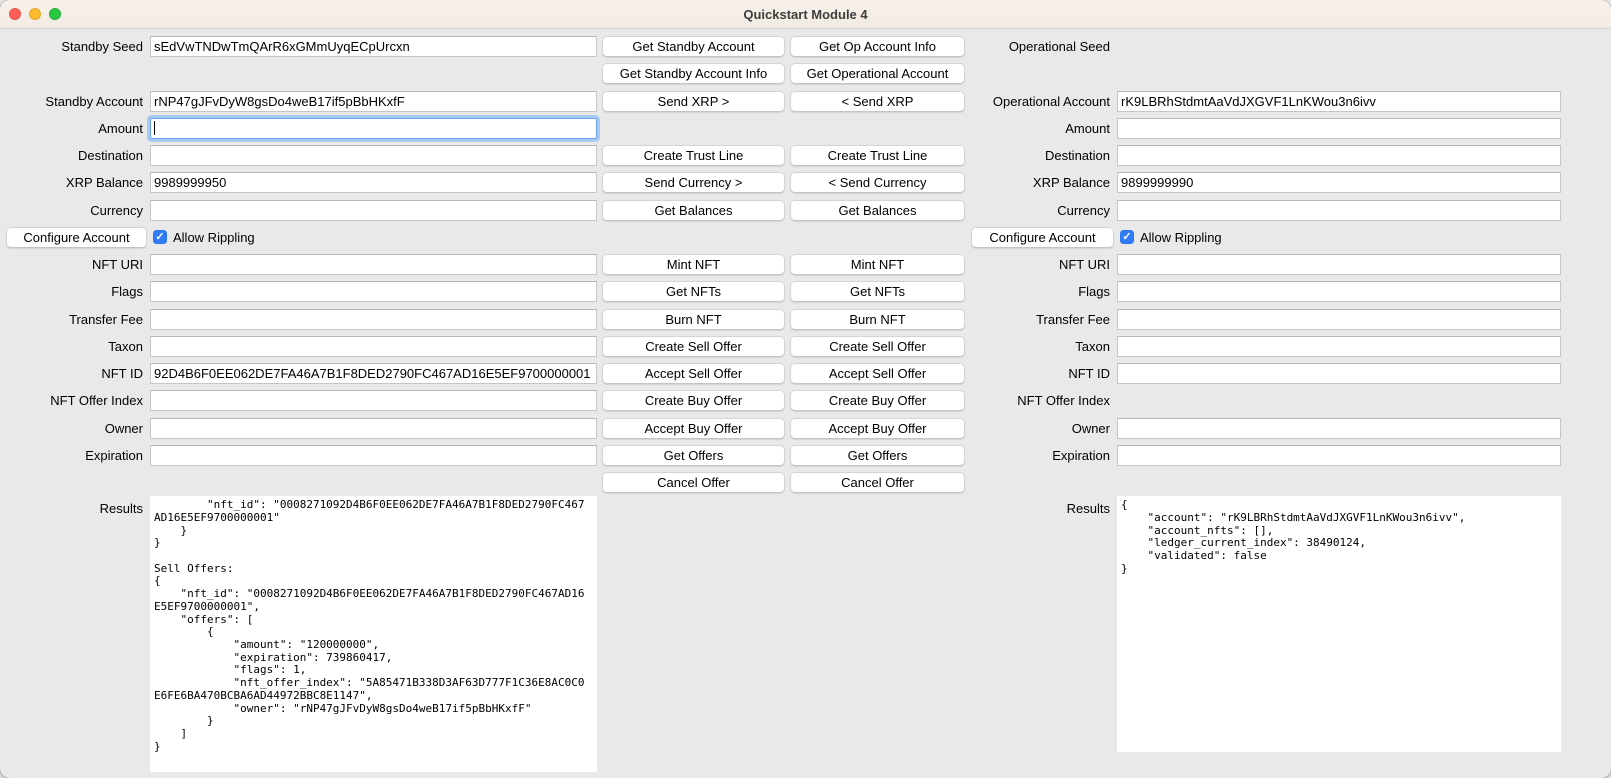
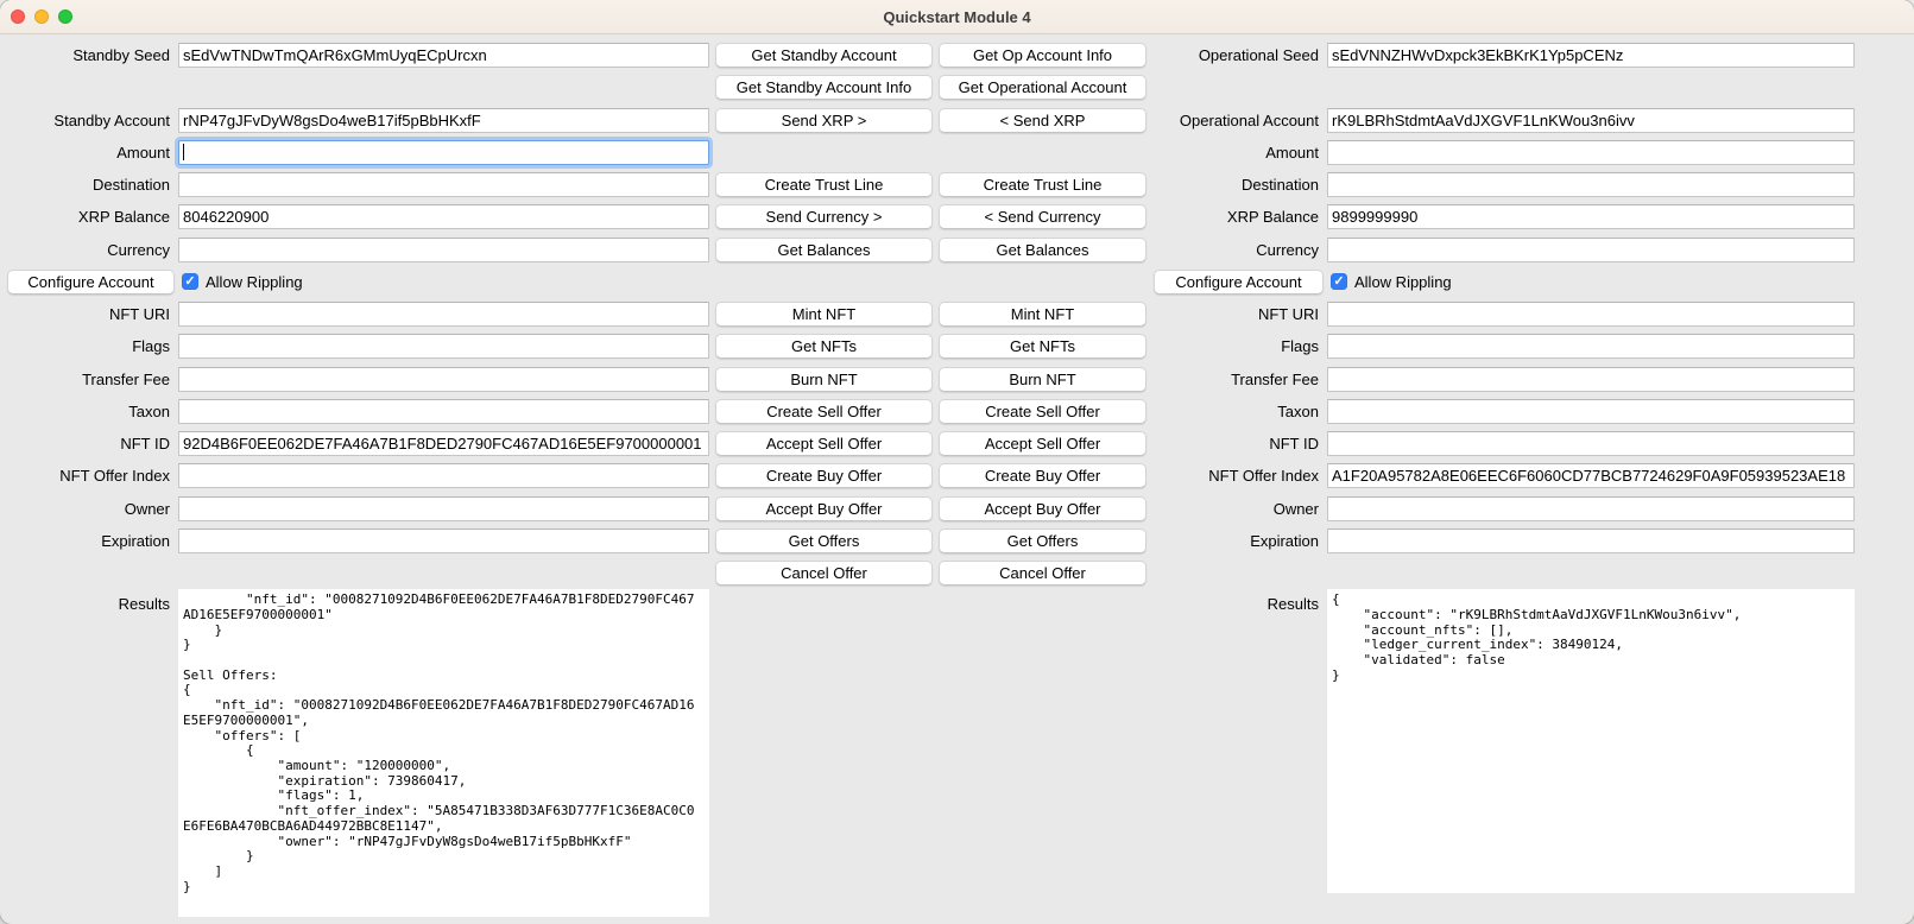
  Quickstart Module 4
  Standby Seed
  sEdVwTNDwTmQArR6xGMmUyqECpUrcxn
  Get Standby Account
  Get Op Account Info
  Operational Seed
+ sEdVNNZHWvDxpck3EkBKrK1Yp5pCENz
  Get Standby Account Info
  Get Operational Account
  Standby Account
  rNP47gJFvDyW8gsDo4weB17if5pBbHKxfF
  Send XRP >
  < Send XRP
  Operational Account
  rK9LBRhStdmtAaVdJXGVF1LnKWou3n6ivv
  Amount
  Amount
  Destination
  Create Trust Line
  Create Trust Line
  Destination
  XRP Balance
- 9989999950
+ 8046220900
  Send Currency >
  < Send Currency
  XRP Balance
  9899999990
  Currency
  Get Balances
  Get Balances
  Currency
  Configure Account
  ✓
  Allow Rippling
  Configure Account
  ✓
  Allow Rippling
  NFT URI
  Mint NFT
  Mint NFT
  NFT URI
  Flags
  Get NFTs
  Get NFTs
  Flags
  Transfer Fee
  Burn NFT
  Burn NFT
  Transfer Fee
  Taxon
  Create Sell Offer
  Create Sell Offer
  Taxon
  NFT ID
  92D4B6F0EE062DE7FA46A7B1F8DED2790FC467AD16E5EF9700000001
  Accept Sell Offer
  Accept Sell Offer
  NFT ID
  NFT Offer Index
  Create Buy Offer
  Create Buy Offer
  NFT Offer Index
+ A1F20A95782A8E06EEC6F6060CD77BCB7724629F0A9F05939523AE18
  Owner
  Accept Buy Offer
  Accept Buy Offer
  Owner
  Expiration
  Get Offers
  Get Offers
  Expiration
  Cancel Offer
  Cancel Offer
  Results
  "nft_id": "0008271092D4B6F0EE062DE7FA46A7B1F8DED2790FC467
  AD16E5EF9700000001"
  }
  }
  Sell Offers:
  {
  "nft_id": "0008271092D4B6F0EE062DE7FA46A7B1F8DED2790FC467AD16
  E5EF9700000001",
  "offers": [
  {
  "amount": "120000000",
  "expiration": 739860417,
  "flags": 1,
  "nft_offer_index": "5A85471B338D3AF63D777F1C36E8AC0C0
  E6FE6BA470BCBA6AD44972BBC8E1147",
  "owner": "rNP47gJFvDyW8gsDo4weB17if5pBbHKxfF"
  }
  ]
  }
  Results
  {
  "account": "rK9LBRhStdmtAaVdJXGVF1LnKWou3n6ivv",
  "account_nfts": [],
  "ledger_current_index": 38490124,
  "validated": false
  }
